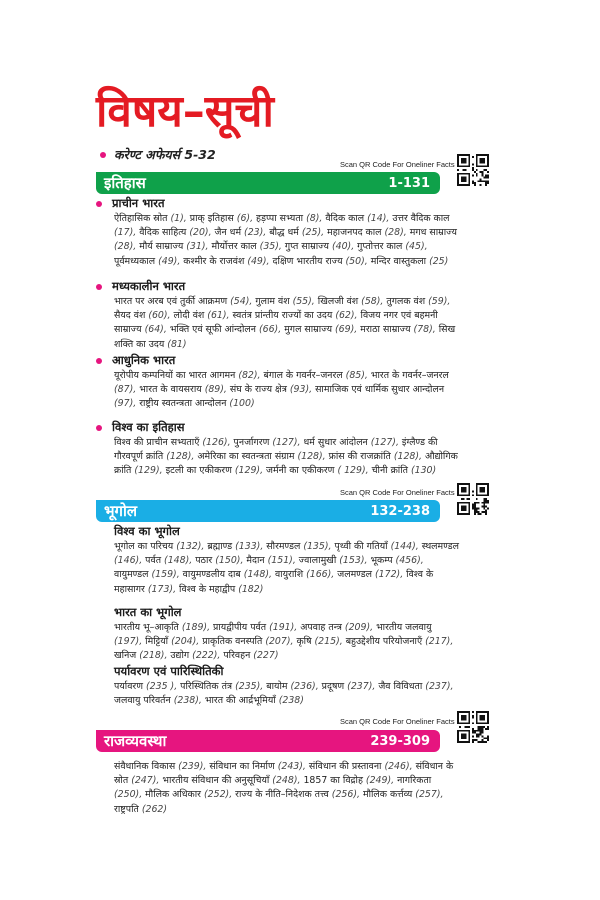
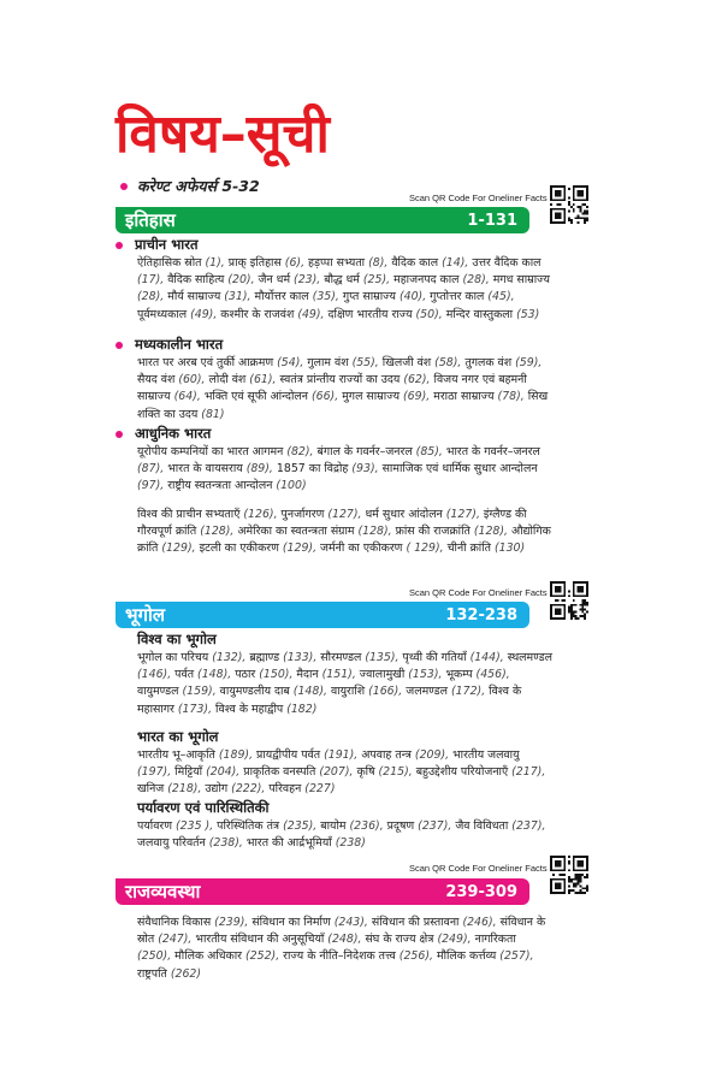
  विषय–सूची
  करेण्ट अफेयर्स 5-32
  Scan QR Code For Oneliner Facts
  इतिहास
  1-131
  प्राचीन भारत
- ऐतिहासिक स्रोत (1), प्राक् इतिहास (6), हड़प्पा सभ्यता (8), वैदिक काल (14), उत्तर वैदिक काल (17), वैदिक साहित्य (20), जैन धर्म (23), बौद्ध धर्म (25), महाजनपद काल (28), मगध साम्राज्य (28), मौर्य साम्राज्य (31), मौर्योत्तर काल (35), गुप्त साम्राज्य (40), गुप्तोत्तर काल (45), पूर्वमध्यकाल (49), कश्मीर के राजवंश (49), दक्षिण भारतीय राज्य (50), मन्दिर वास्तुकला (25)
+ ऐतिहासिक स्रोत (1), प्राक् इतिहास (6), हड़प्पा सभ्यता (8), वैदिक काल (14), उत्तर वैदिक काल (17), वैदिक साहित्य (20), जैन धर्म (23), बौद्ध धर्म (25), महाजनपद काल (28), मगध साम्राज्य (28), मौर्य साम्राज्य (31), मौर्योत्तर काल (35), गुप्त साम्राज्य (40), गुप्तोत्तर काल (45), पूर्वमध्यकाल (49), कश्मीर के राजवंश (49), दक्षिण भारतीय राज्य (50), मन्दिर वास्तुकला (53)
  मध्यकालीन भारत
  भारत पर अरब एवं तुर्की आक्रमण (54), गुलाम वंश (55), खिलजी वंश (58), तुगलक वंश (59), सैयद वंश (60), लोदी वंश (61), स्वतंत्र प्रांन्तीय राज्यों का उदय (62), विजय नगर एवं बहमनी साम्राज्य (64), भक्ति एवं सूफी आंन्दोलन (66), मुगल साम्राज्य (69), मराठा साम्राज्य (78), सिख शक्ति का उदय (81)
  आधुनिक भारत
- यूरोपीय कम्पनियों का भारत आगमन (82), बंगाल के गवर्नर–जनरल (85), भारत के गवर्नर–जनरल (87), भारत के वायसराय (89), संघ के राज्य क्षेत्र (93), सामाजिक एवं धार्मिक सुधार आन्दोलन (97), राष्ट्रीय स्वतन्त्रता आन्दोलन (100)
+ यूरोपीय कम्पनियों का भारत आगमन (82), बंगाल के गवर्नर–जनरल (85), भारत के गवर्नर–जनरल (87), भारत के वायसराय (89), 1857 का विद्रोह (93), सामाजिक एवं धार्मिक सुधार आन्दोलन (97), राष्ट्रीय स्वतन्त्रता आन्दोलन (100)
- विश्व का इतिहास
  विश्व की प्राचीन सभ्यताएँ (126), पुनर्जागरण (127), धर्म सुधार आंदोलन (127), इंग्लैण्ड की गौरवपूर्ण क्रांति (128), अमेरिका का स्वतन्त्रता संग्राम (128), फ्रांस की राजक्रांति (128), औद्योगिक क्रांति (129), इटली का एकीकरण (129), जर्मनी का एकीकरण ( 129), चीनी क्रांति (130)
  Scan QR Code For Oneliner Facts
  भूगोल
  132-238
  विश्व का भूगोल
  भूगोल का परिचय (132), ब्रह्माण्ड (133), सौरमण्डल (135), पृथ्वी की गतियाँ (144), स्थलमण्डल (146), पर्वत (148), पठार (150), मैदान (151), ज्वालामुखी (153), भूकम्प (456), वायुमण्डल (159), वायुमण्डलीय दाब (148), वायुराशि (166), जलमण्डल (172), विश्व के महासागर (173), विश्व के महाद्वीप (182)
  भारत का भूगोल
  भारतीय भू–आकृति (189), प्रायद्वीपीय पर्वत (191), अपवाह तन्त्र (209), भारतीय जलवायु (197), मिट्टियाँ (204), प्राकृतिक वनस्पति (207), कृषि (215), बहुउद्देशीय परियोजनाएँ (217), खनिज (218), उद्योग (222), परिवहन (227)
  पर्यावरण एवं पारिस्थितिकी
  पर्यावरण (235 ), परिस्थितिक तंत्र (235), बायोम (236), प्रदूषण (237), जैव विविधता (237), जलवायु परिवर्तन (238), भारत की आर्द्रभूमियाँ (238)
  Scan QR Code For Oneliner Facts
  राजव्यवस्था
  239-309
- संवैधानिक विकास (239), संविधान का निर्माण (243), संविधान की प्रस्तावना (246), संविधान के स्रोत (247), भारतीय संविधान की अनुसूचियाँ (248), 1857 का विद्रोह (249), नागरिकता (250), मौलिक अधिकार (252), राज्य के नीति–निदेशक तत्त्व (256), मौलिक कर्त्तव्य (257), राष्ट्रपति (262)
+ संवैधानिक विकास (239), संविधान का निर्माण (243), संविधान की प्रस्तावना (246), संविधान के स्रोत (247), भारतीय संविधान की अनुसूचियाँ (248), संघ के राज्य क्षेत्र (249), नागरिकता (250), मौलिक अधिकार (252), राज्य के नीति–निदेशक तत्त्व (256), मौलिक कर्त्तव्य (257), राष्ट्रपति (262)
